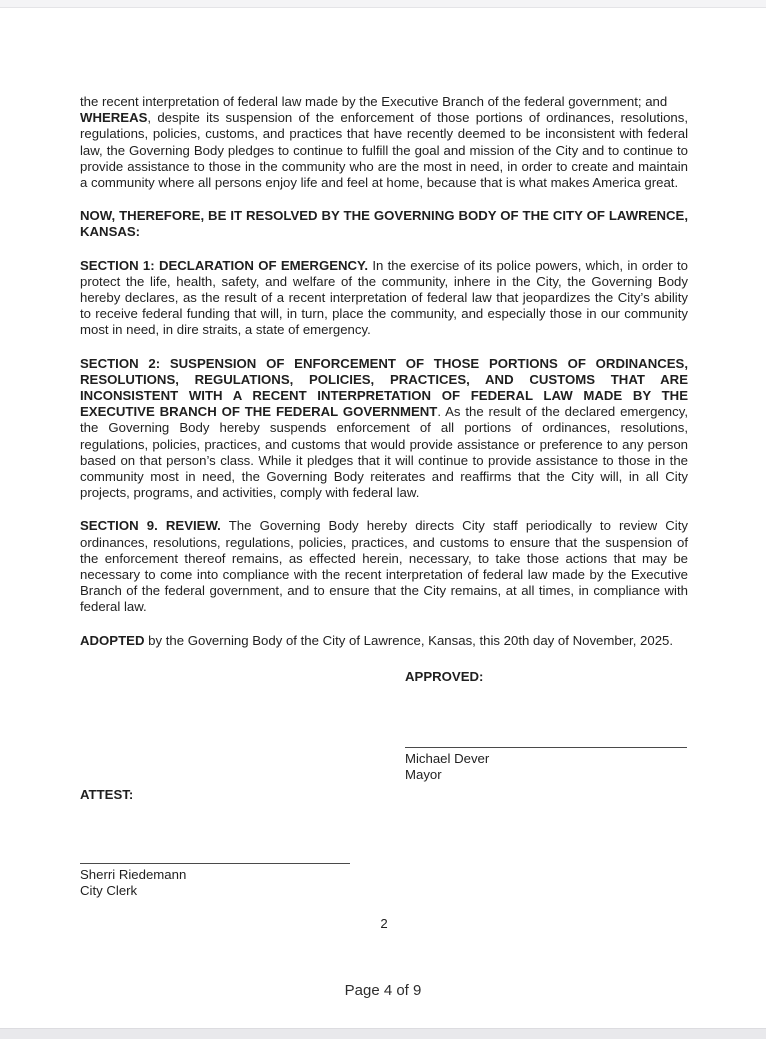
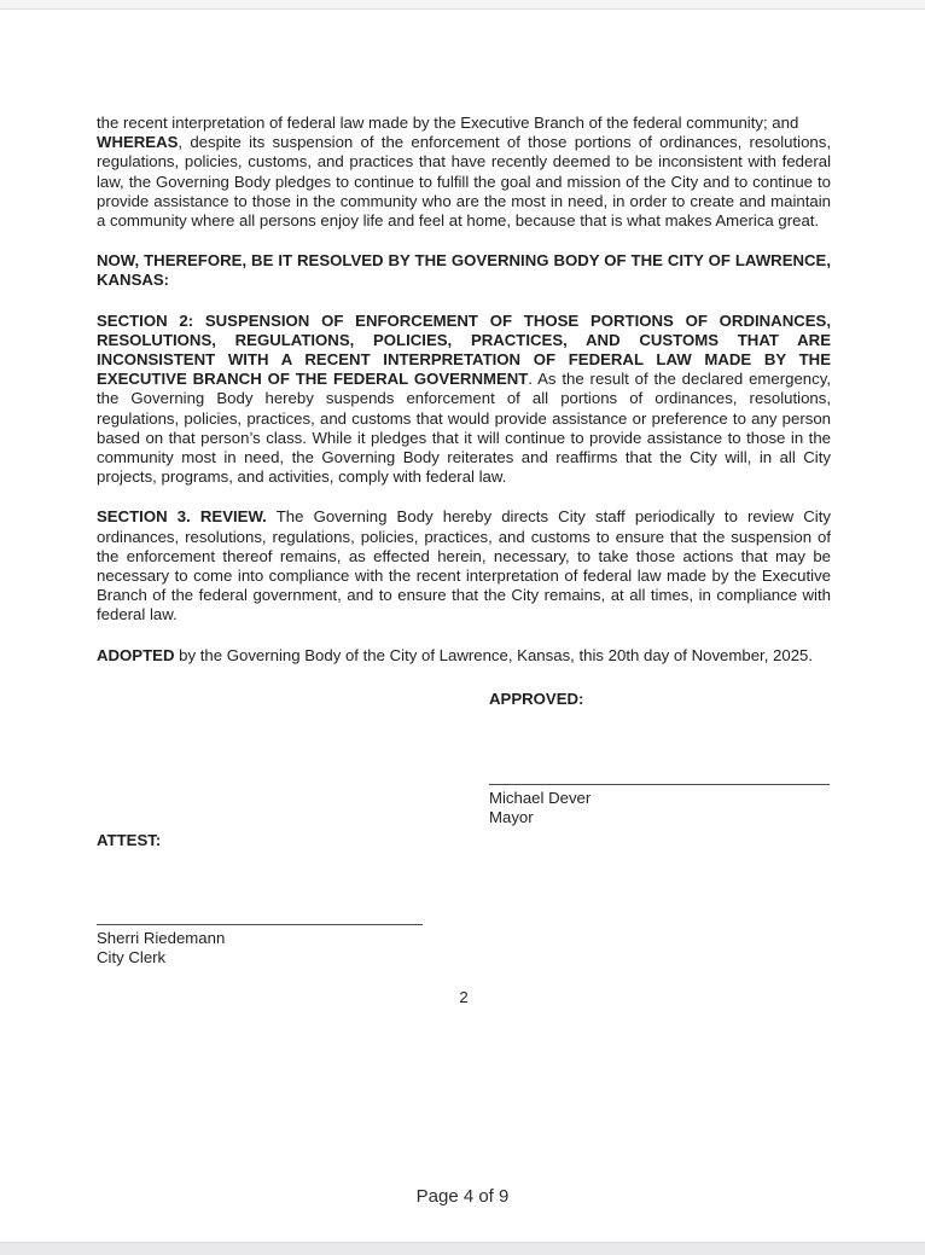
- the recent interpretation of federal law made by the Executive Branch of the federal government; and
+ the recent interpretation of federal law made by the Executive Branch of the federal community; and
  WHEREAS, despite its suspension of the enforcement of those portions of ordinances, resolutions, regulations, policies, customs, and practices that have recently deemed to be inconsistent with federal law, the Governing Body pledges to continue to fulfill the goal and mission of the City and to continue to provide assistance to those in the community who are the most in need, in order to create and maintain a community where all persons enjoy life and feel at home, because that is what makes America great.
  NOW, THEREFORE, BE IT RESOLVED BY THE GOVERNING BODY OF THE CITY OF LAWRENCE, KANSAS:
- SECTION 1: DECLARATION OF EMERGENCY. In the exercise of its police powers, which, in order to protect the life, health, safety, and welfare of the community, inhere in the City, the Governing Body hereby declares, as the result of a recent interpretation of federal law that jeopardizes the City’s ability to receive federal funding that will, in turn, place the community, and especially those in our community most in need, in dire straits, a state of emergency.
  SECTION 2: SUSPENSION OF ENFORCEMENT OF THOSE PORTIONS OF ORDINANCES, RESOLUTIONS, REGULATIONS, POLICIES, PRACTICES, AND CUSTOMS THAT ARE INCONSISTENT WITH A RECENT INTERPRETATION OF FEDERAL LAW MADE BY THE EXECUTIVE BRANCH OF THE FEDERAL GOVERNMENT. As the result of the declared emergency, the Governing Body hereby suspends enforcement of all portions of ordinances, resolutions, regulations, policies, practices, and customs that would provide assistance or preference to any person based on that person’s class. While it pledges that it will continue to provide assistance to those in the community most in need, the Governing Body reiterates and reaffirms that the City will, in all City projects, programs, and activities, comply with federal law.
- SECTION 9. REVIEW. The Governing Body hereby directs City staff periodically to review City ordinances, resolutions, regulations, policies, practices, and customs to ensure that the suspension of the enforcement thereof remains, as effected herein, necessary, to take those actions that may be necessary to come into compliance with the recent interpretation of federal law made by the Executive Branch of the federal government, and to ensure that the City remains, at all times, in compliance with federal law.
+ SECTION 3. REVIEW. The Governing Body hereby directs City staff periodically to review City ordinances, resolutions, regulations, policies, practices, and customs to ensure that the suspension of the enforcement thereof remains, as effected herein, necessary, to take those actions that may be necessary to come into compliance with the recent interpretation of federal law made by the Executive Branch of the federal government, and to ensure that the City remains, at all times, in compliance with federal law.
  ADOPTED by the Governing Body of the City of Lawrence, Kansas, this 20th day of November, 2025.
  APPROVED:
  Michael Dever
  Mayor
  ATTEST:
  Sherri Riedemann
  City Clerk
  2
  Page 4 of 9
